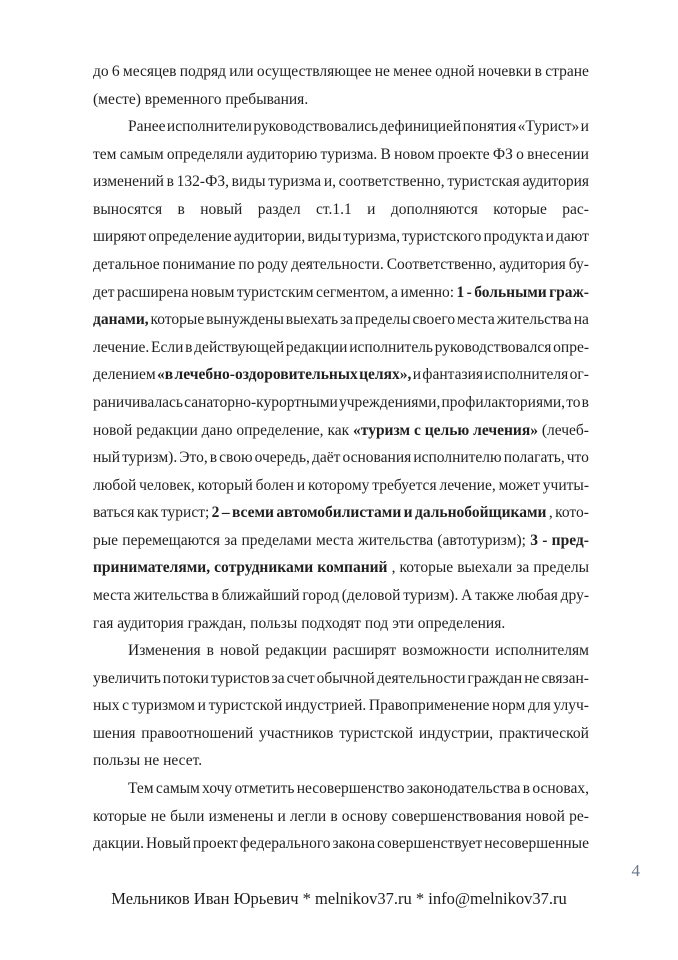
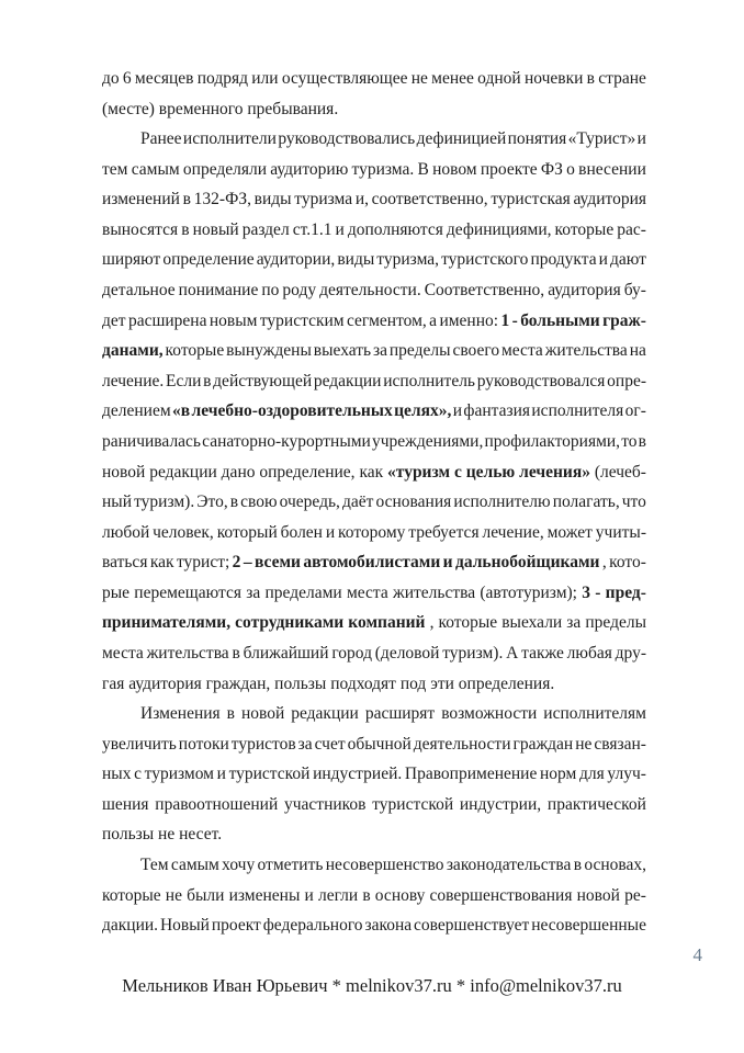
  до
  6
  месяцев
  подряд
  или
  осуществляющее
  не
  менее
  одной
  ночевки
  в
  стране
  (месте) временного пребывания.
  Ранее
  исполнители
  руководствовались
  дефиницией
  понятия
  «Турист»
  и
  тем
  самым
  определяли
  аудиторию
  туризма.
  В
  новом
  проекте
  ФЗ
  о
  внесении
  изменений
  в
  132-ФЗ,
  виды
  туризма
  и,
  соответственно,
  туристская
  аудитория
  выносятся
  в
  новый
  раздел
  ст.1.1
  и
  дополняются
+ дефинициями,
  которые
  рас-
  ширяют
  определение
  аудитории,
  виды
  туризма,
  туристского
  продукта
  и
  дают
  детальное
  понимание
  по
  роду
  деятельности.
  Соответственно,
  аудитория
  бу-
  дет
  расширена
  новым
  туристским
  сегментом,
  а
  именно:
  1
  -
  больными
  граж-
  данами,
  которые
  вынуждены
  выехать
  за
  пределы
  своего
  места
  жительства
  на
  лечение.
  Если
  в
  действующей
  редакции
  исполнитель
  руководствовался
  опре-
  делением
  «в
  лечебно-оздоровительных
  целях»,
  и
  фантазия
  исполнителя
  ог-
  раничивалась
  санаторно-курортными
  учреждениями,
  профилакториями,
  то
  в
  новой
  редакции
  дано
  определение,
  как
  «туризм
  с
  целью
  лечения»
  (лечеб-
  ный
  туризм).
  Это,
  в
  свою
  очередь,
  даёт
  основания
  исполнителю
  полагать,
  что
  любой
  человек,
  который
  болен
  и
  которому
  требуется
  лечение,
  может
  учиты-
  ваться
  как
  турист;
  2
  –
  всеми
  автомобилистами
  и
  дальнобойщиками
  ,
  кото-
  рые
  перемещаются
  за
  пределами
  места
  жительства
  (автотуризм);
  3
  -
  пред-
  принимателями,
  сотрудниками
  компаний
  ,
  которые
  выехали
  за
  пределы
  места
  жительства
  в
  ближайший
  город
  (деловой
  туризм).
  А
  также
  любая
  дру-
  гая аудитория граждан, пользы подходят под эти определения.
  Изменения
  в
  новой
  редакции
  расширят
  возможности
  исполнителям
  увеличить
  потоки
  туристов
  за
  счет
  обычной
  деятельности
  граждан
  не
  связан-
  ных
  с
  туризмом
  и
  туристской
  индустрией.
  Правоприменение
  норм
  для
  улуч-
  шения
  правоотношений
  участников
  туристской
  индустрии,
  практической
  пользы не несет.
  Тем
  самым
  хочу
  отметить
  несовершенство
  законодательства
  в
  основах,
  которые
  не
  были
  изменены
  и
  легли
  в
  основу
  совершенствования
  новой
  ре-
  дакции.
  Новый
  проект
  федерального
  закона
  совершенствует
  несовершенные
  4
  Мельников Иван Юрьевич * melnikov37.ru * info@melnikov37.ru
